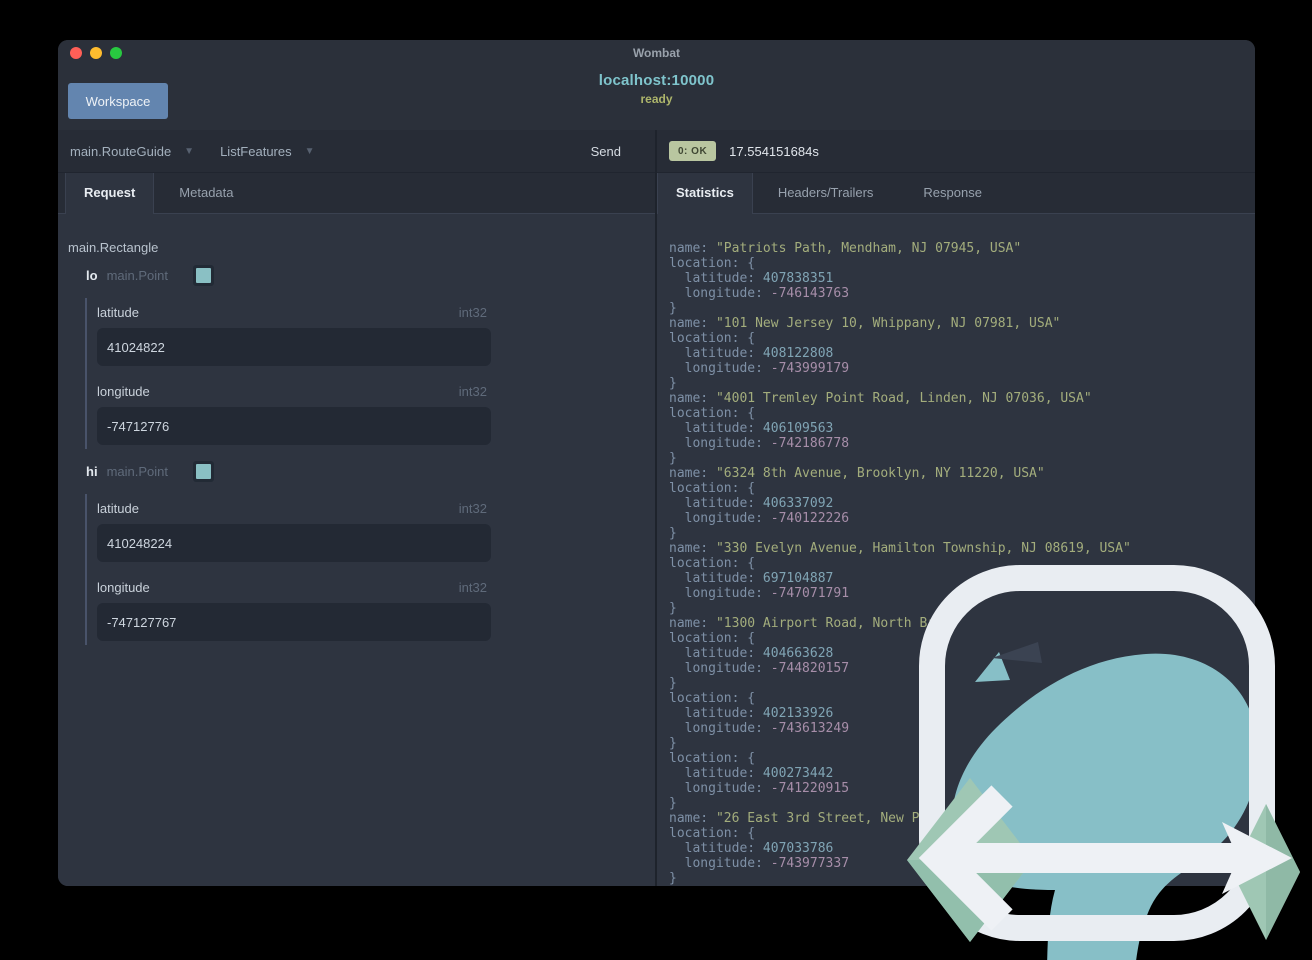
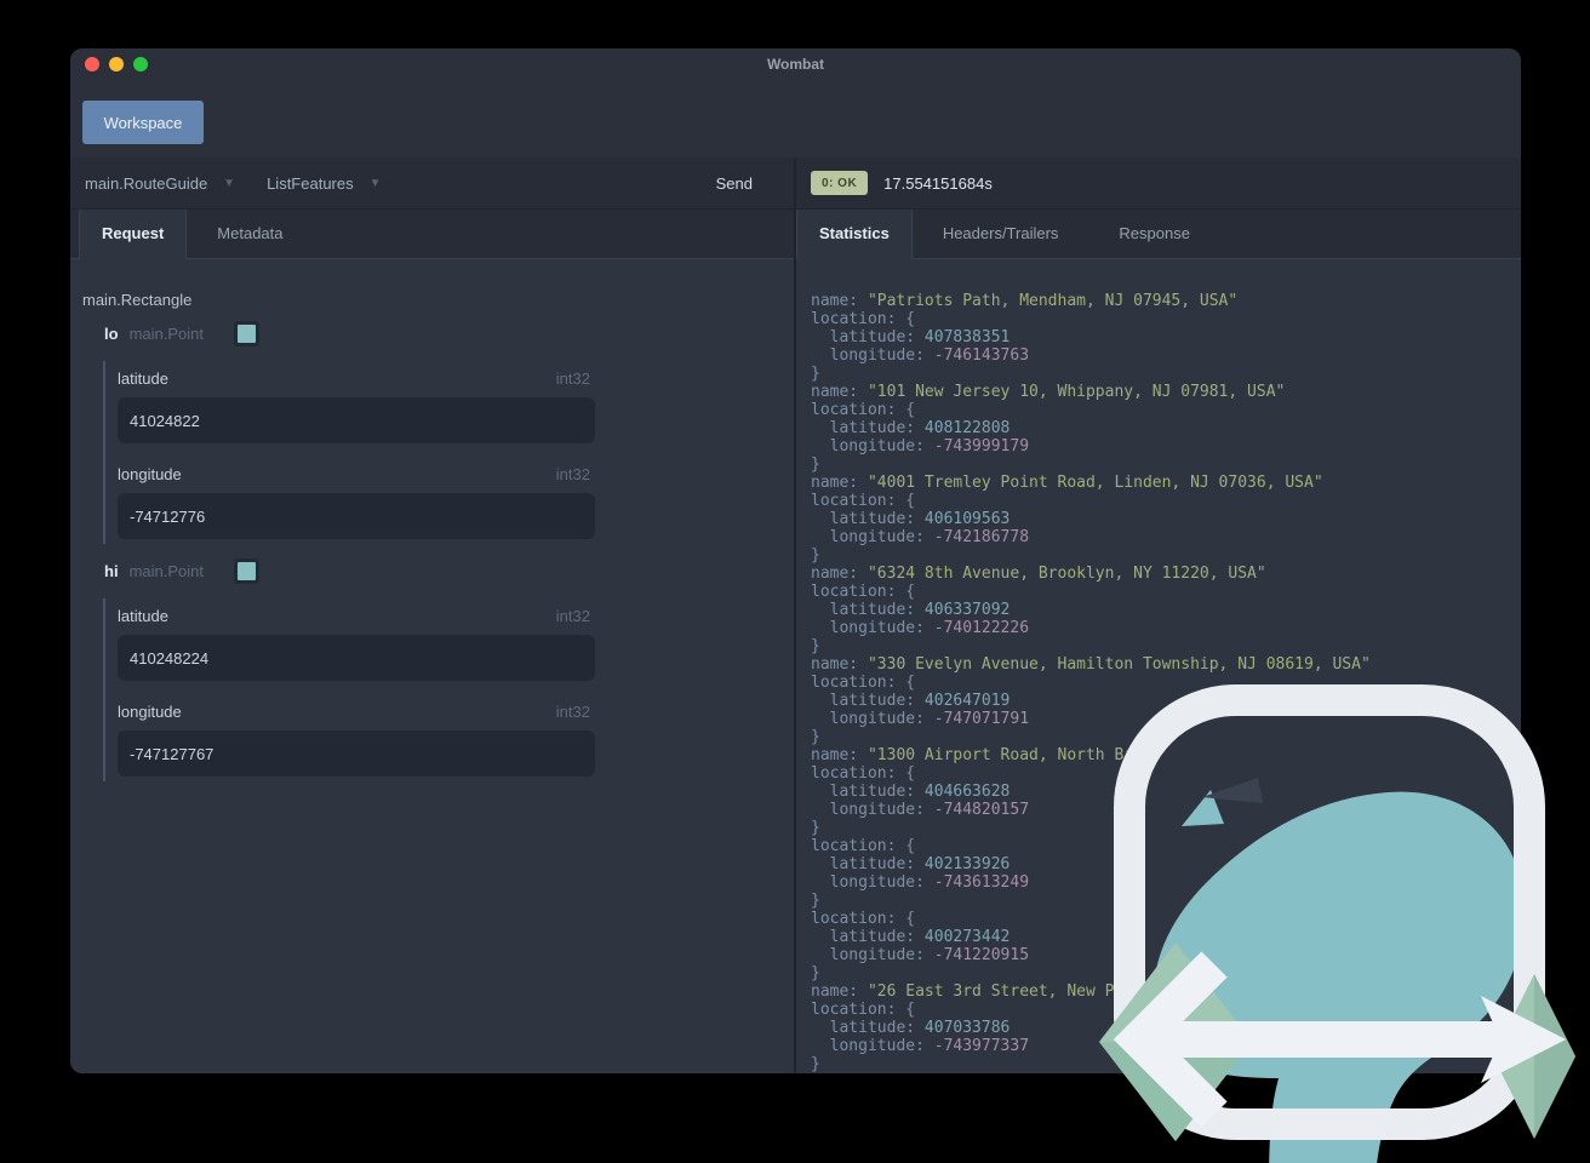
  Wombat
  Workspace
- localhost:10000
- ready
  main.RouteGuide
  ▼
  ListFeatures
  ▼
  Send
  Request
  Metadata
  main.Rectangle
  lo
  main.Point
  latitude
  int32
  41024822
  longitude
  int32
  -74712776
  hi
  main.Point
  latitude
  int32
  410248224
  longitude
  int32
  -747127767
  0: OK
  17.554151684s
  Statistics
  Headers/Trailers
  Response
- name: "Patriots Path, Mendham, NJ 07945, USA" location: { latitude: 407838351 longitude: -746143763 } name: "101 New Jersey 10, Whippany, NJ 07981, USA" location: { latitude: 408122808 longitude: -743999179 } name: "4001 Tremley Point Road, Linden, NJ 07036, USA" location: { latitude: 406109563 longitude: -742186778 } name: "6324 8th Avenue, Brooklyn, NY 11220, USA" location: { latitude: 406337092 longitude: -740122226 } name: "330 Evelyn Avenue, Hamilton Township, NJ 08619, USA" location: { latitude: 697104887 longitude: -747071791 } name: "1300 Airport Road, North B location: { latitude: 404663628 longitude: -744820157 } location: { latitude: 402133926 longitude: -743613249 } location: { latitude: 400273442 longitude: -741220915 } name: "26 East 3rd Street, New P location: { latitude: 407033786 longitude: -743977337 }
+ name: "Patriots Path, Mendham, NJ 07945, USA" location: { latitude: 407838351 longitude: -746143763 } name: "101 New Jersey 10, Whippany, NJ 07981, USA" location: { latitude: 408122808 longitude: -743999179 } name: "4001 Tremley Point Road, Linden, NJ 07036, USA" location: { latitude: 406109563 longitude: -742186778 } name: "6324 8th Avenue, Brooklyn, NY 11220, USA" location: { latitude: 406337092 longitude: -740122226 } name: "330 Evelyn Avenue, Hamilton Township, NJ 08619, USA" location: { latitude: 402647019 longitude: -747071791 } name: "1300 Airport Road, North B location: { latitude: 404663628 longitude: -744820157 } location: { latitude: 402133926 longitude: -743613249 } location: { latitude: 400273442 longitude: -741220915 } name: "26 East 3rd Street, New P location: { latitude: 407033786 longitude: -743977337 }
